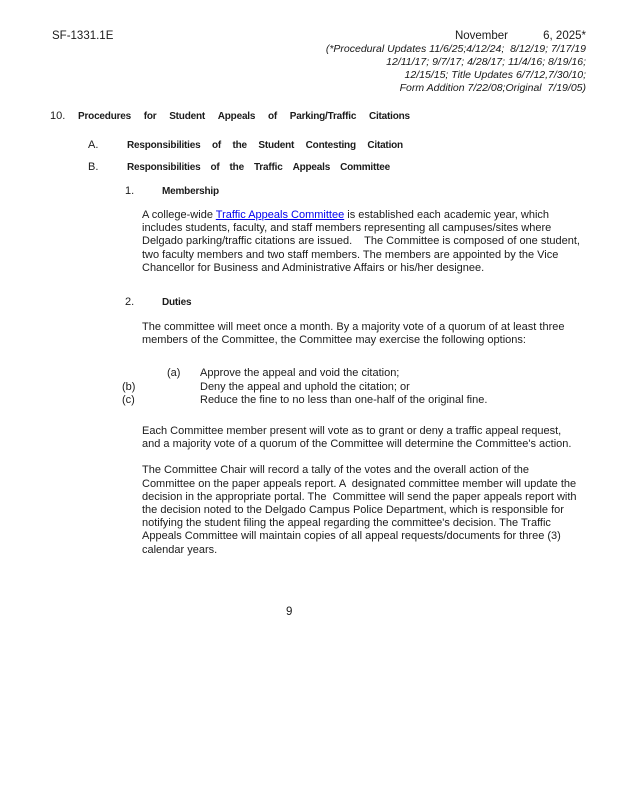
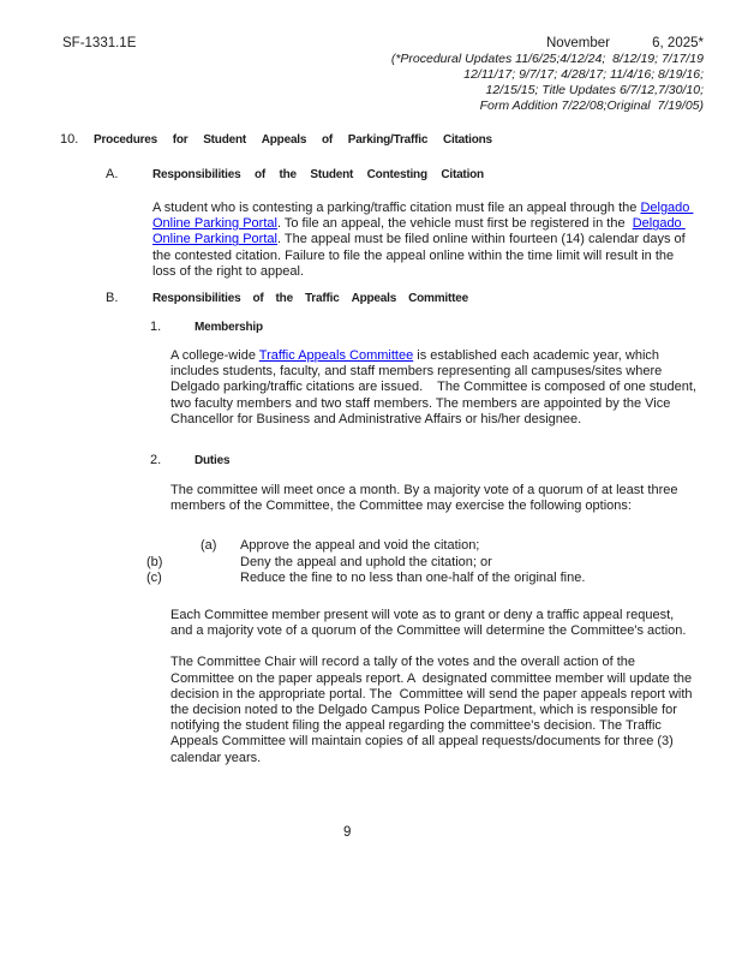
  SF-1331.1E
  November 6, 2025*
  (*Procedural Updates 11/6/25;4/12/24; 8/12/19; 7/17/19
  12/11/17; 9/7/17; 4/28/17; 11/4/16; 8/19/16;
  12/15/15; Title Updates 6/7/12,7/30/10;
  Form Addition 7/22/08;Original 7/19/05)
  10.
  Procedures
  for
  Student
  Appeals
  of
  Parking/Traffic
  Citations
  A.
  Responsibilities
  of
  the
  Student
  Contesting
  Citation
+ A student who is contesting a parking/traffic citation must file an appeal through the Delgado Online Parking Portal. To file an appeal, the vehicle must first be registered in the Delgado Online Parking Portal. The appeal must be filed online within fourteen (14) calendar days of the contested citation. Failure to file the appeal online within the time limit will result in the loss of the right to appeal.
  B.
  Responsibilities
  of
  the
  Traffic
  Appeals
  Committee
  1.
  Membership
  A college-wide Traffic Appeals Committee is established each academic year, which includes students, faculty, and staff members representing all campuses/sites where Delgado parking/traffic citations are issued. The Committee is composed of one student, two faculty members and two staff members. The members are appointed by the Vice Chancellor for Business and Administrative Affairs or his/her designee.
  2.
  Duties
  The committee will meet once a month. By a majority vote of a quorum of at least three members of the Committee, the Committee may exercise the following options:
  (a)
  Approve the appeal and void the citation;
  (b)
  Deny the appeal and uphold the citation; or
  (c)
  Reduce the fine to no less than one-half of the original fine.
  Each Committee member present will vote as to grant or deny a traffic appeal request, and a majority vote of a quorum of the Committee will determine the Committee's action.
  The Committee Chair will record a tally of the votes and the overall action of the Committee on the paper appeals report. A designated committee member will update the decision in the appropriate portal. The Committee will send the paper appeals report with the decision noted to the Delgado Campus Police Department, which is responsible for notifying the student filing the appeal regarding the committee's decision. The Traffic Appeals Committee will maintain copies of all appeal requests/documents for three (3) calendar years.
  9
